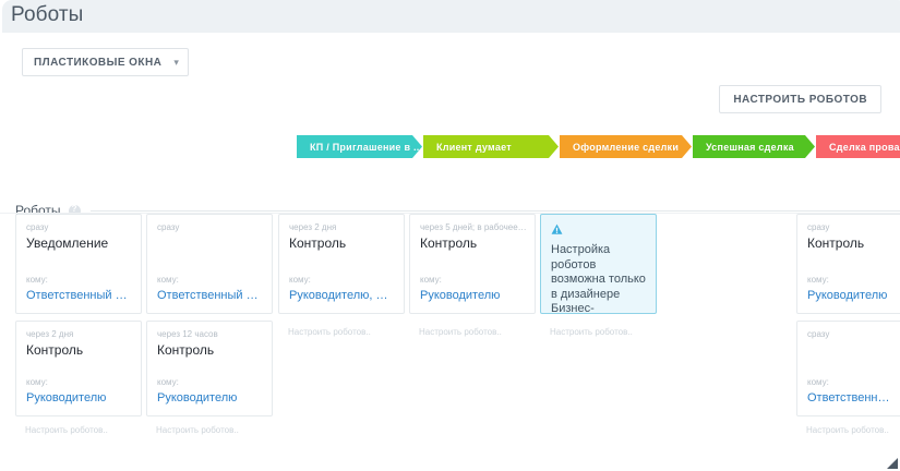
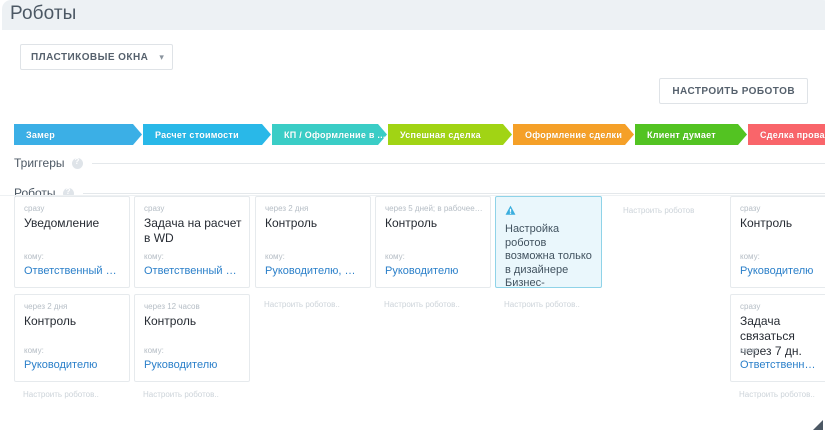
  Роботы
  ПЛАСТИКОВЫЕ ОКНА
  ▾
  НАСТРОИТЬ РОБОТОВ
+ Замер
+ Расчет стоимости
- КП / Приглашение в ...
+ КП / Оформление в ...
- Клиент думает
+ Успешная сделка
  Оформление сделки
- Успешная сделка
+ Клиент думает
  Сделка прова
+ Триггеры
  Роботы
  сразу
  Уведомление
  кому:
  Ответственный ме.
  через 2 дня
  Контроль
  кому:
  Руководителю
  Настроить роботов..
  сразу
+ Задача на расчет в WD
  кому:
  Ответственный ме.
  через 12 часов
  Контроль
  кому:
  Руководителю
  Настроить роботов..
  через 2 дня
  Контроль
  кому:
  Руководителю, От..
  Настроить роботов..
  через 5 дней; в рабочее ...
  Контроль
  кому:
  Руководителю
  Настроить роботов..
  Настройка роботов возможна только в дизайнере Бизнес-
  Настроить роботов..
+ Настроить роботов
  сразу
  Контроль
  кому:
  Руководителю
  сразу
+ Задача связаться через 7 дн.
  кому:
  Ответственный
  Настроить роботов..
